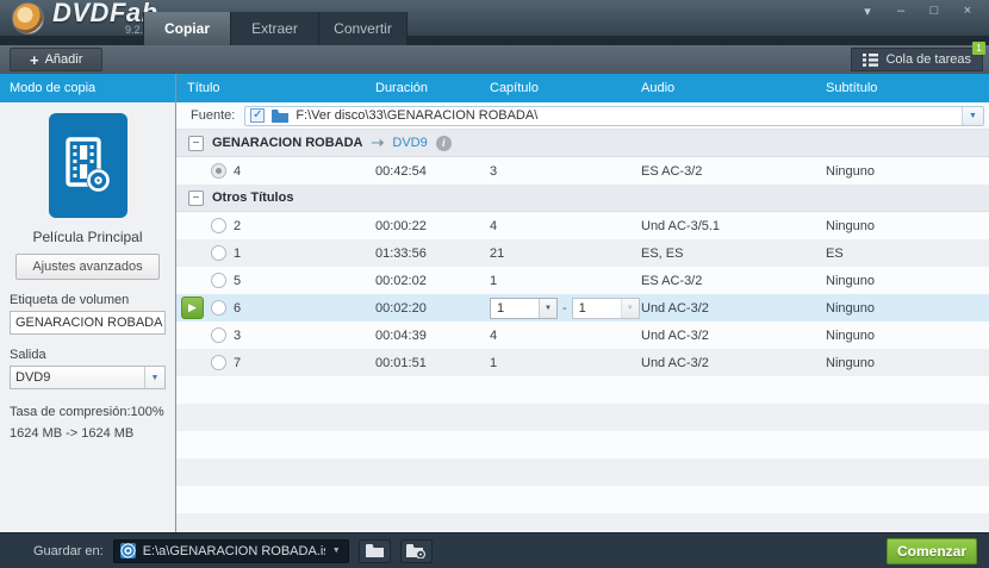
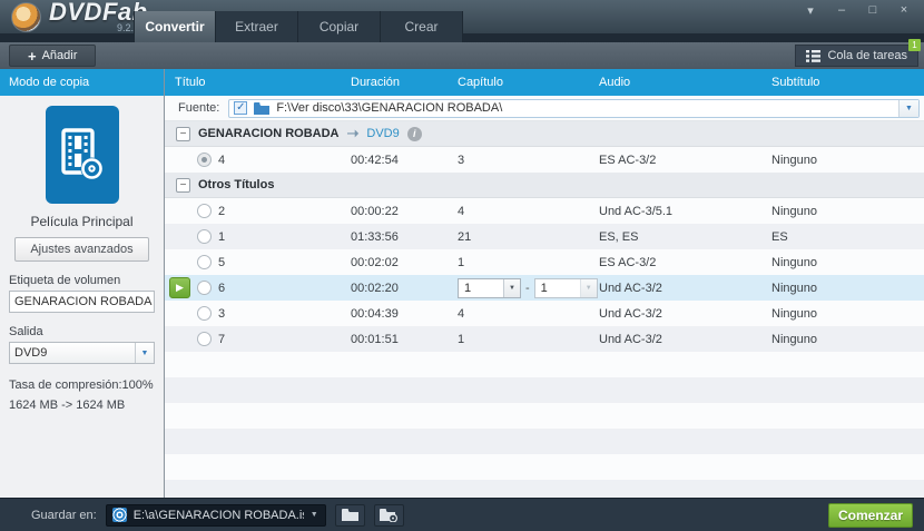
  DVDFa
  ▾
  –
  □
  ×
- Copiar
+ Convertir
  Extraer
- Convertir
+ Copiar
+ Crear
  +
  Añadir
  Cola de tareas
  1
  Modo de copia
  Película Principal
  Ajustes avanzados
  Etiqueta de volumen
  GENARACION ROBADA
  Salida
  DVD9
  Tasa de compresión:100%
  1624 MB -> 1624 MB
  Título
  Duración
  Capítulo
  Audio
  Subtítulo
  Fuente:
  ✓
  F:\Ver disco\33\GENARACION ROBADA\
  −
  GENARACION ROBADA
  ➝
  DVD9
  i
  4
  00:42:54
  3
  ES AC-3/2
  Ninguno
  −
  Otros Títulos
  2
  00:00:22
  4
  Und AC-3/5.1
  Ninguno
  1
  01:33:56
  21
  ES, ES
  ES
  5
  00:02:02
  1
  ES AC-3/2
  Ninguno
  ▶
  6
  00:02:20
  1
  -
  1
  Und AC-3/2
  Ninguno
  3
  00:04:39
  4
  Und AC-3/2
  Ninguno
  7
  00:01:51
  1
  Und AC-3/2
  Ninguno
  Guardar en:
  E:\a\GENARACION ROBADA.i
  Comenzar
